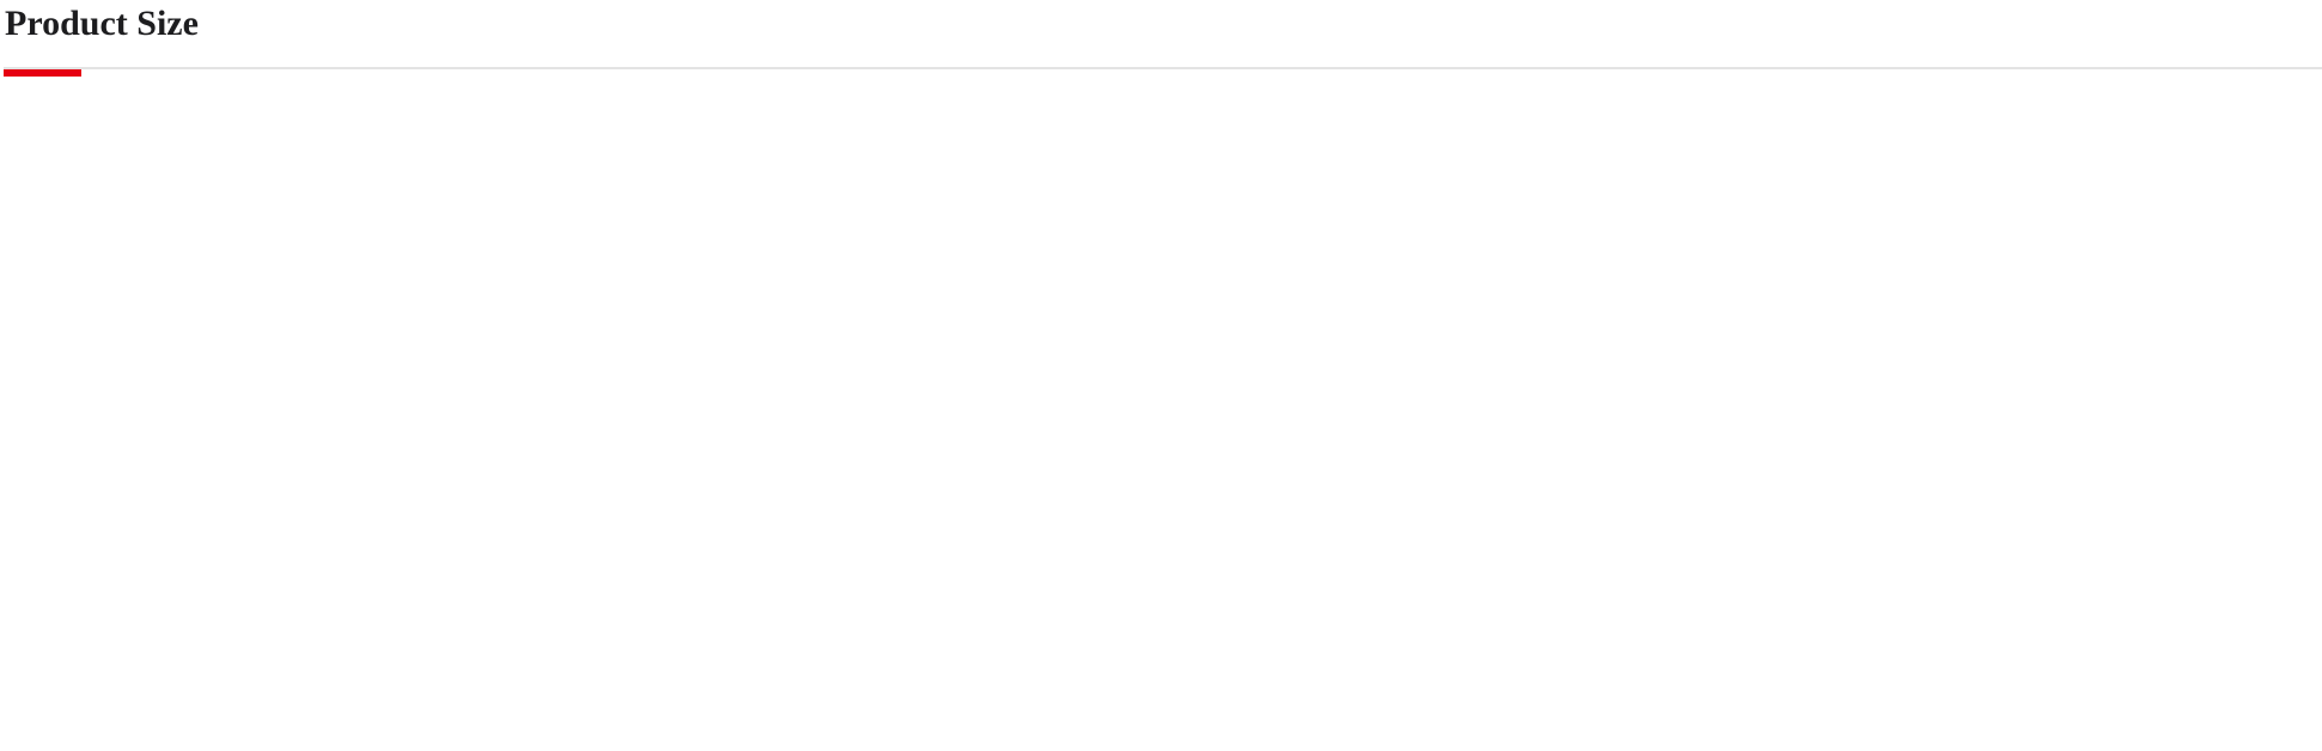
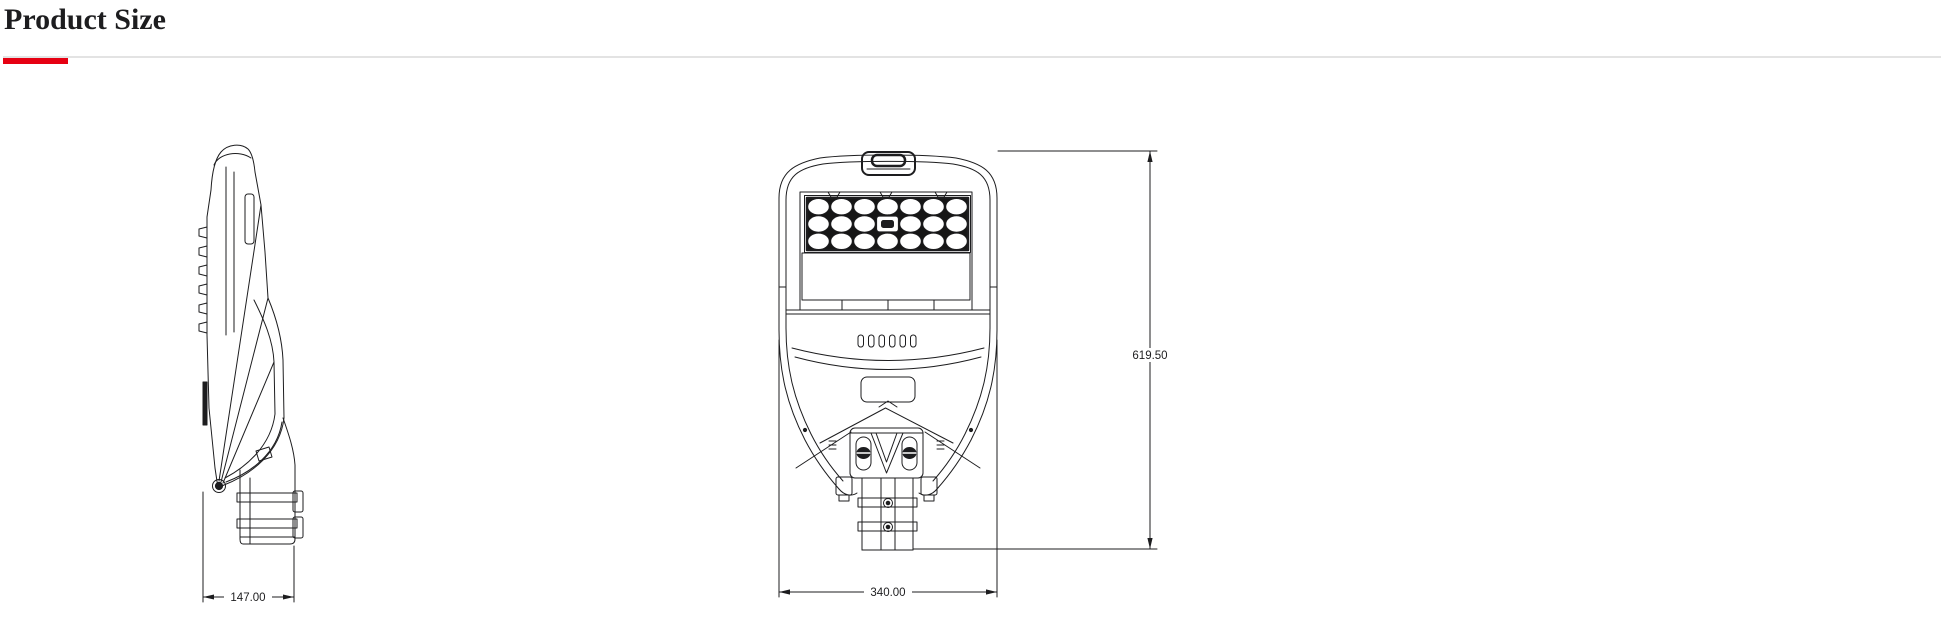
  Product Size
+ 147.00
+ 619.50
+ 340.00
